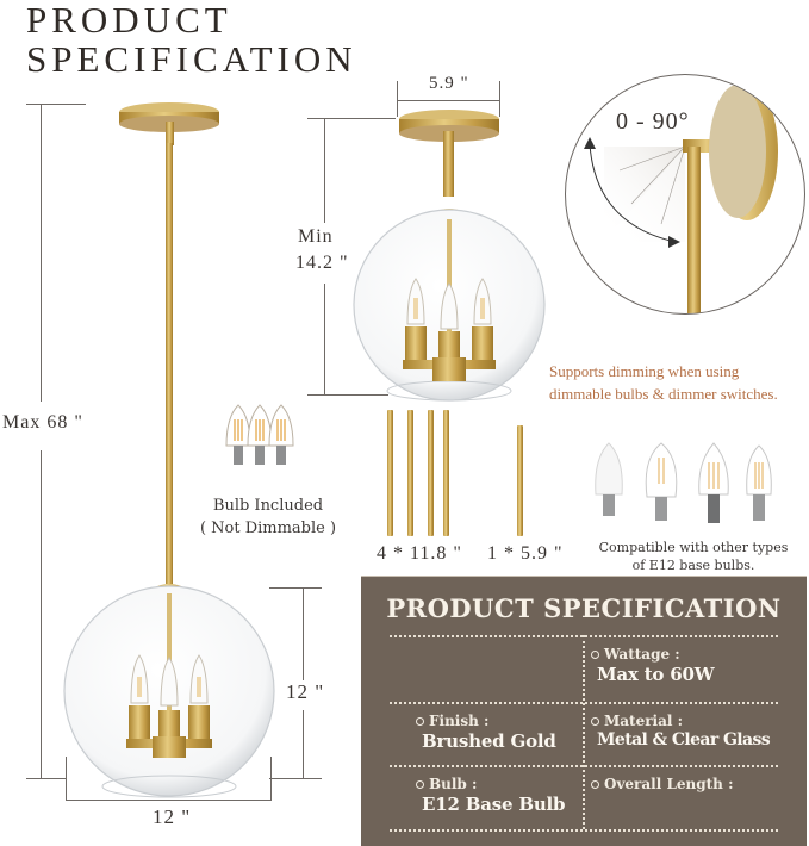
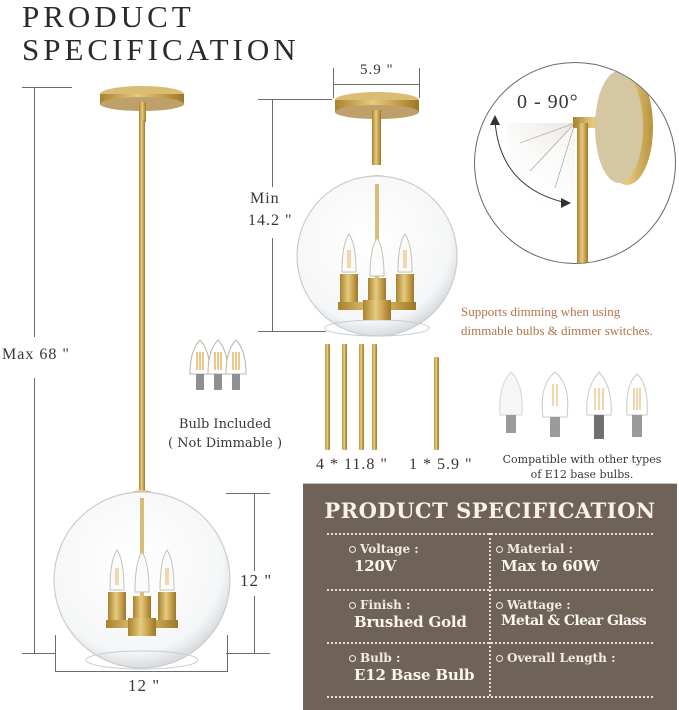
  PRODUCT
  SPECIFICATION
  Max 68 "
  12 "
  12 "
  Bulb Included
  ( Not Dimmable )
  5.9 "
  Min
  14.2 "
  0 - 90°
  Supports dimming when using
  dimmable bulbs & dimmer switches.
  4 * 11.8 "
  1 * 5.9 "
  Compatible with other types
  of E12 base bulbs.
  PRODUCT SPECIFICATION
+ Voltage :
+ 120V
- Wattage :
+ Material :
  Max to 60W
  Finish :
  Brushed Gold
- Material :
+ Wattage :
  Metal & Clear Glass
  Bulb :
  E12 Base Bulb
  Overall Length :
